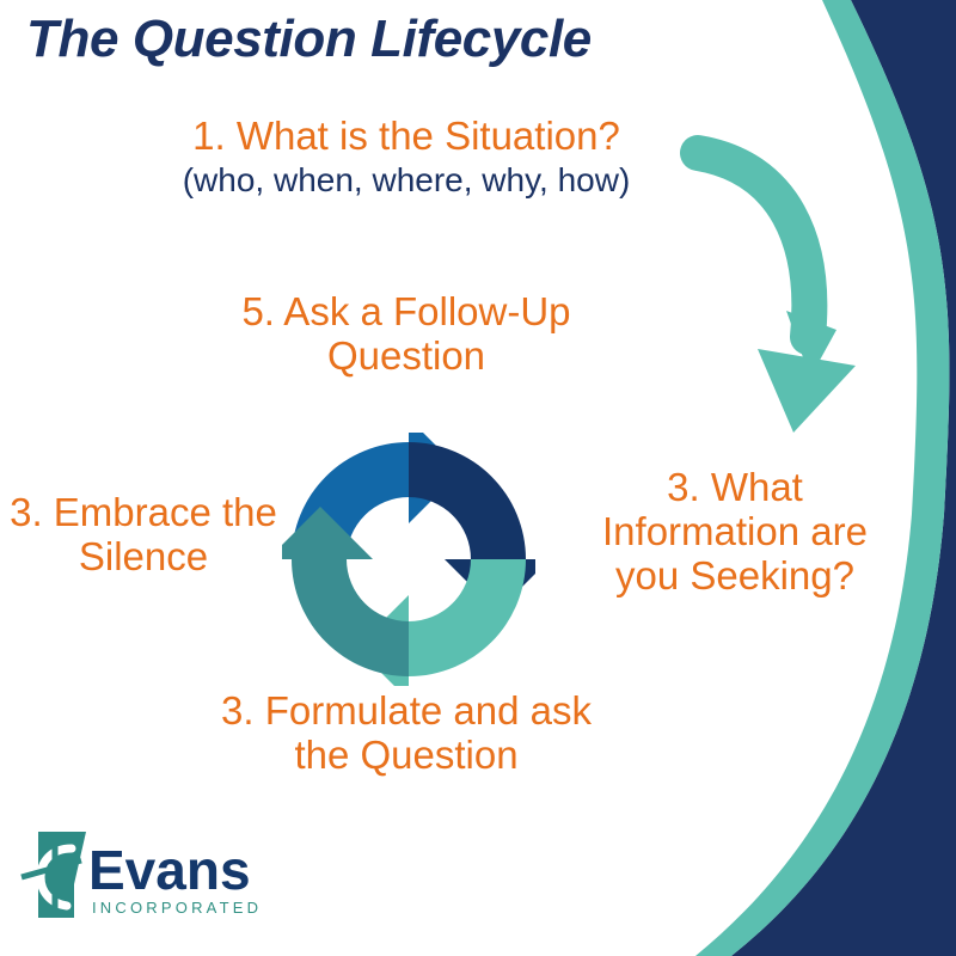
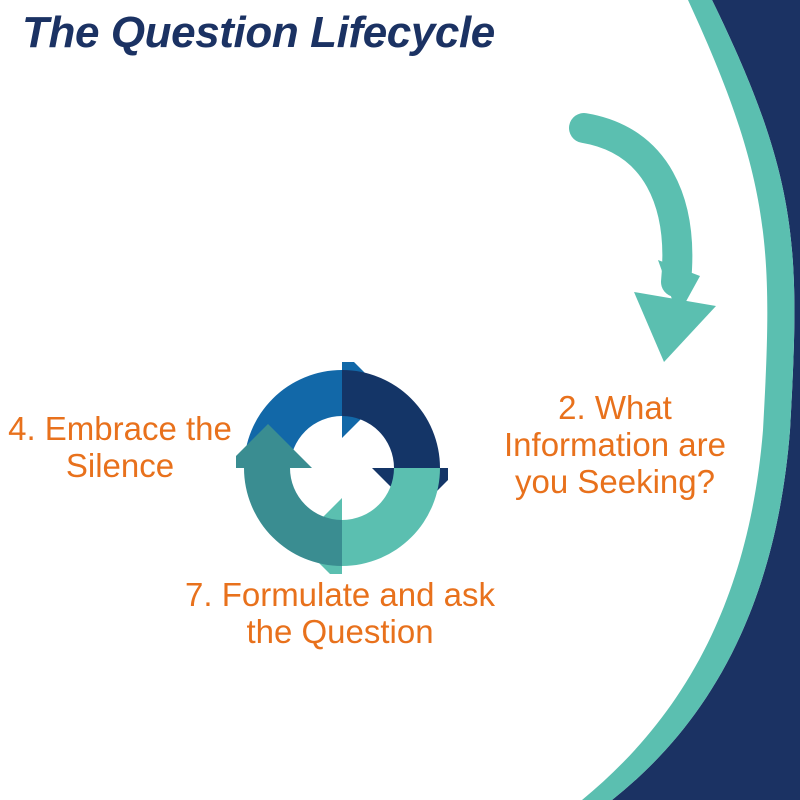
  The Question Lifecycle
- 1. What is the Situation?
- (who, when, where, why, how)
- 5. Ask a Follow-Up Question
- 3. What Information are you Seeking?
+ 2. What Information are you Seeking?
- 3. Embrace the Silence
+ 4. Embrace the Silence
- 3. Formulate and ask the Question
+ 7. Formulate and ask the Question
- Evans
- INCORPORATED
